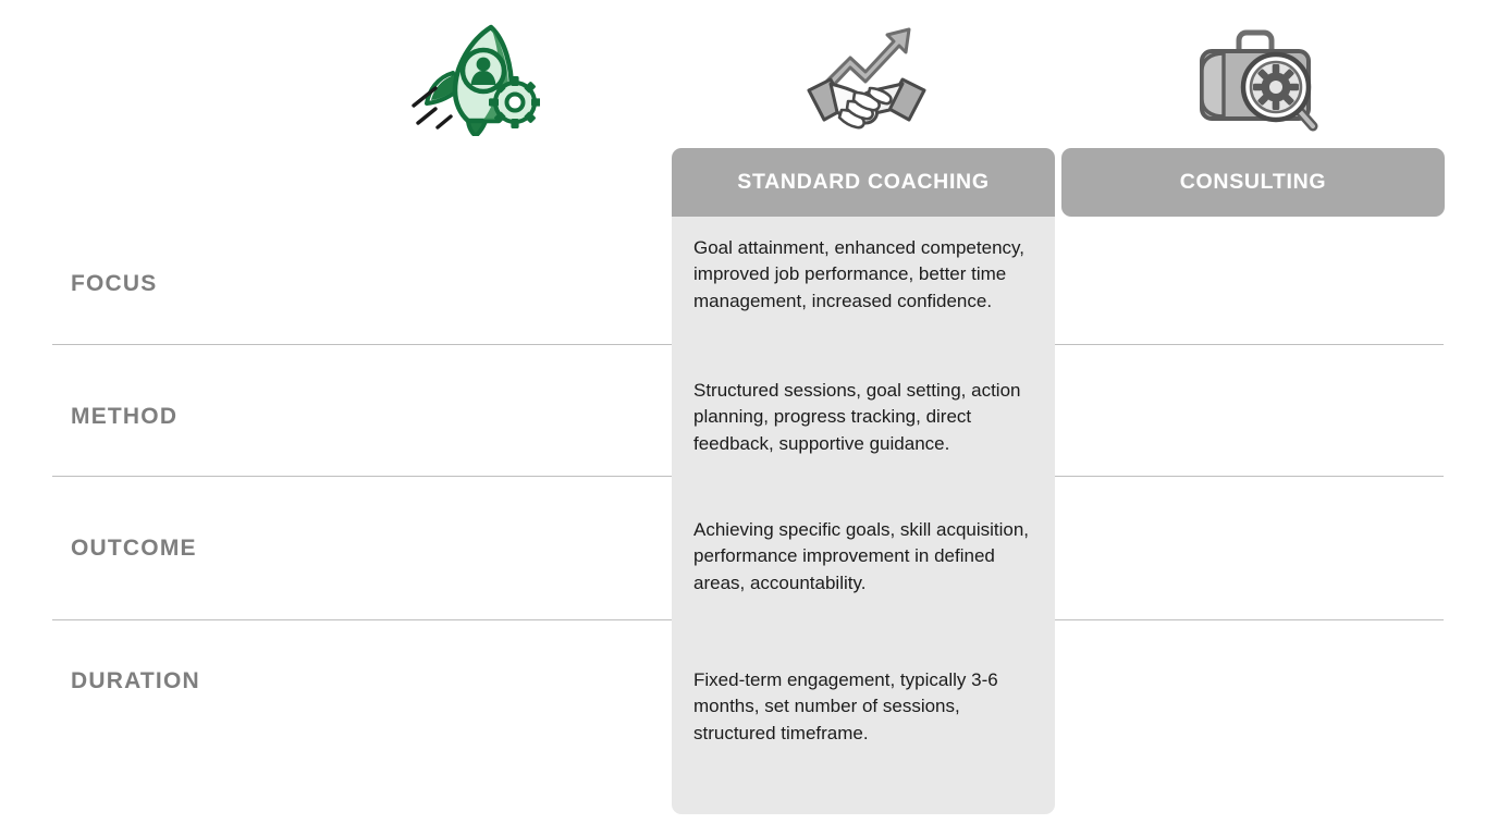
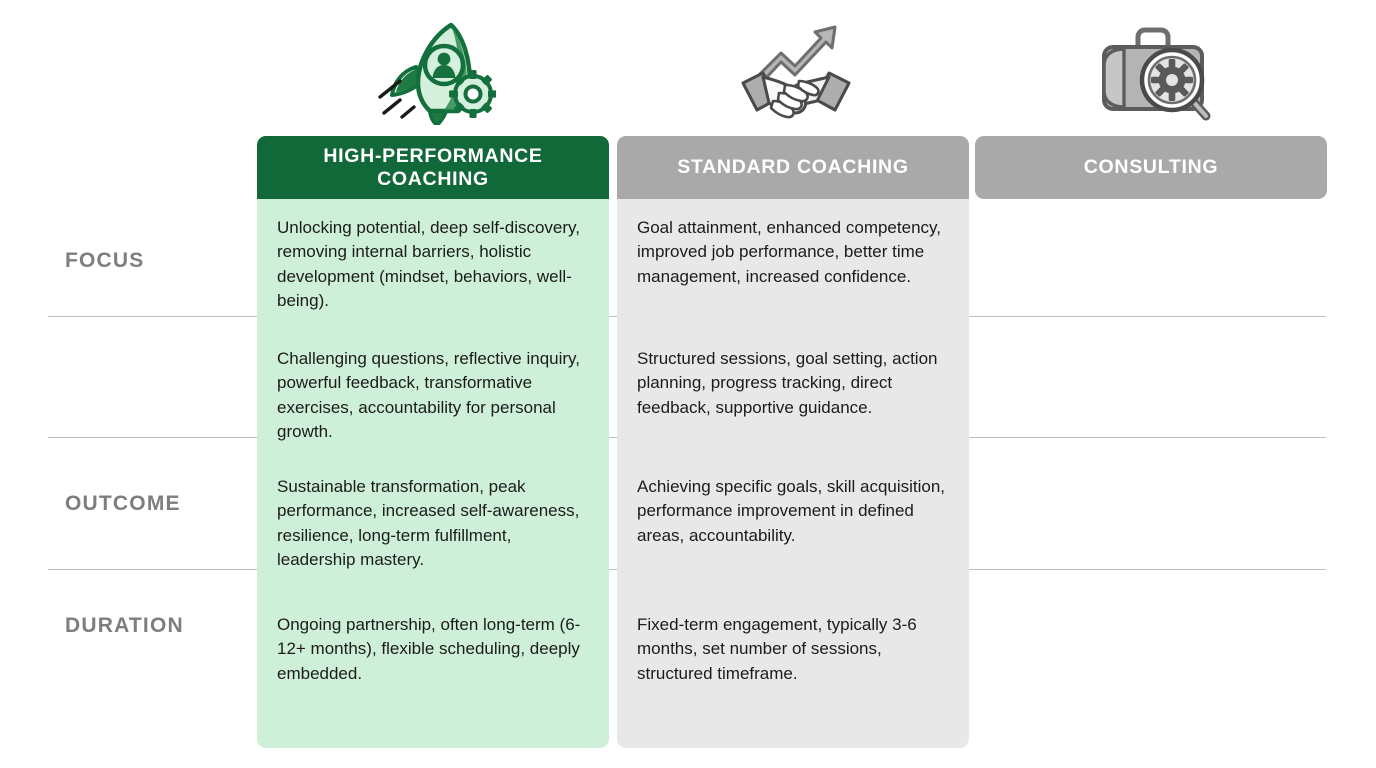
  FOCUS
- METHOD
  OUTCOME
  DURATION
+ HIGH-PERFORMANCE
+ COACHING
+ Unlocking potential, deep self-discovery, removing internal barriers, holistic development (mindset, behaviors, well-being).
+ Challenging questions, reflective inquiry, powerful feedback, transformative exercises, accountability for personal growth.
+ Sustainable transformation, peak performance, increased self-awareness, resilience, long-term fulfillment, leadership mastery.
+ Ongoing partnership, often long-term (6-12+ months), flexible scheduling, deeply embedded.
  STANDARD COACHING
  Goal attainment, enhanced competency, improved job performance, better time management, increased confidence.
  Structured sessions, goal setting, action planning, progress tracking, direct feedback, supportive guidance.
  Achieving specific goals, skill acquisition, performance improvement in defined areas, accountability.
  Fixed-term engagement, typically 3-6 months, set number of sessions, structured timeframe.
  CONSULTING
